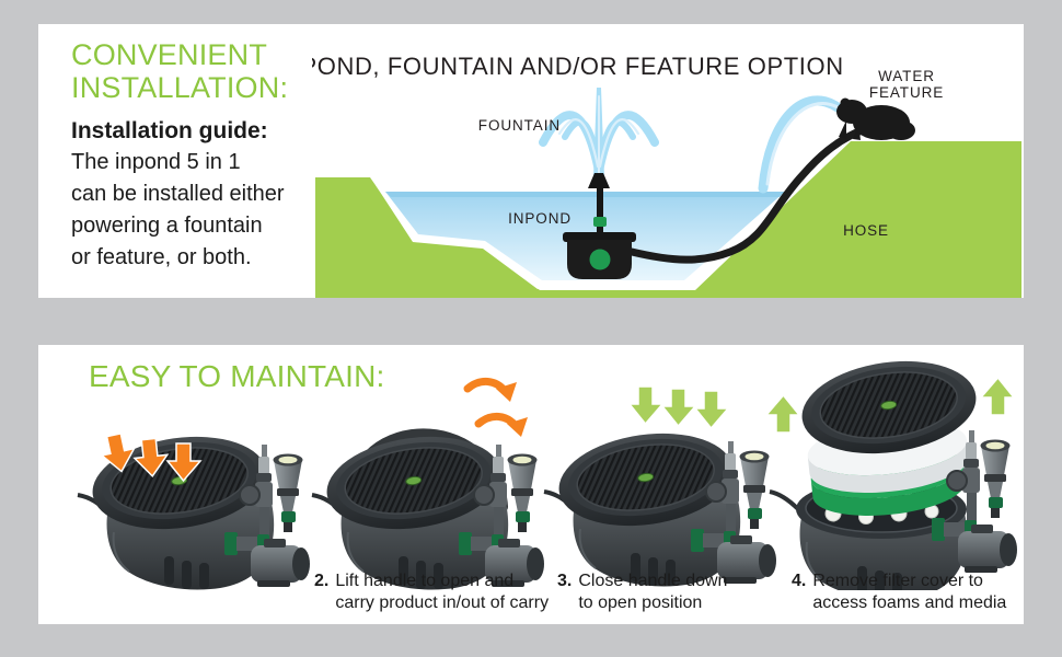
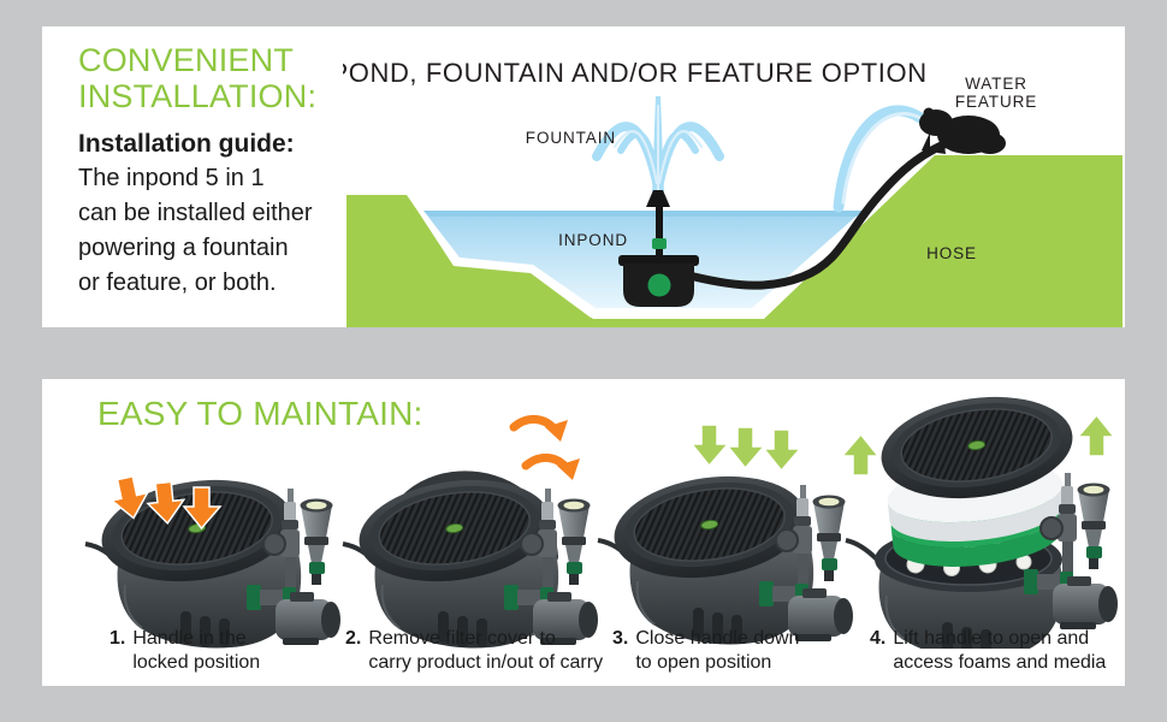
  CONVENIENT
  INSTALLATION:
  Installation guide:
  The inpond 5 in 1
  can be installed either
  powering a fountain
  or feature, or both.
  OND, FOUNTAIN AND/OR FEATURE OPTION
  FOUNTAIN
  INPOND
  HOSE
  WATER
  FEATURE
  EASY TO MAINTAIN:
+ 1.
+ Handle in the
+ locked position
  2.
- Lift handle to open and
+ Remove filter cover to
  carry product in/out of carry
  3.
  Close handle down
  to open position
  4.
- Remove filter cover to
+ Lift handle to open and
  access foams and media
